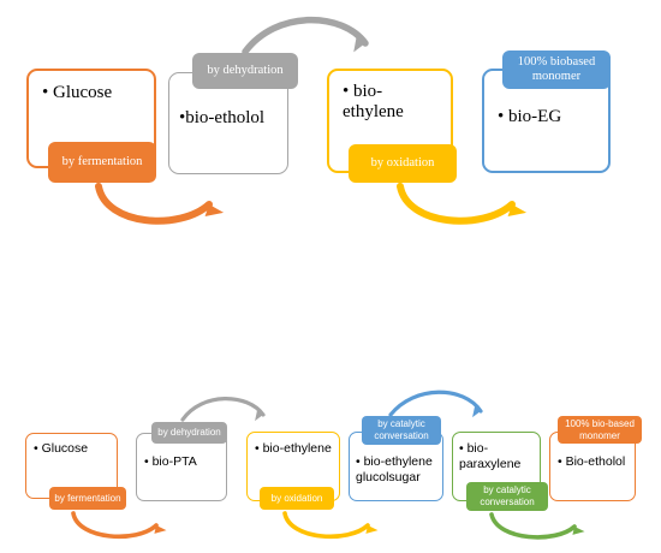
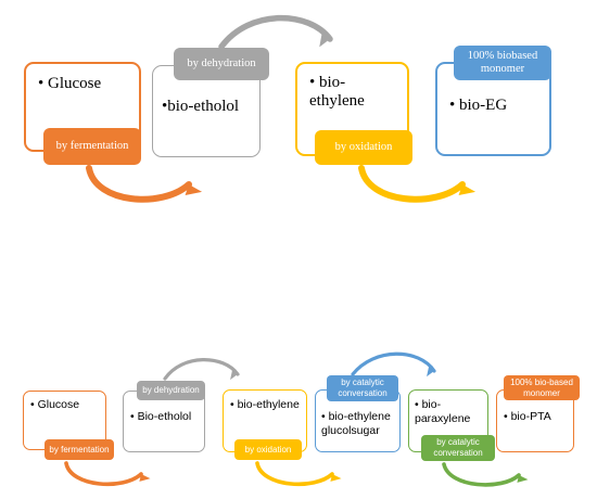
  • Glucose
  •bio-etholol
  • bio-
  ethylene
  • bio-EG
  by fermentation
  by dehydration
  by oxidation
  100% biobased
  monomer
  • Glucose
- • bio-PTA
+ • Bio-etholol
  • bio-ethylene
  • bio-ethylene
  glucolsugar
  • bio-
  paraxylene
- • Bio-etholol
+ • bio-PTA
  by fermentation
  by dehydration
  by oxidation
  by catalytic
  conversation
  by catalytic
  conversation
  100% bio-based
  monomer
